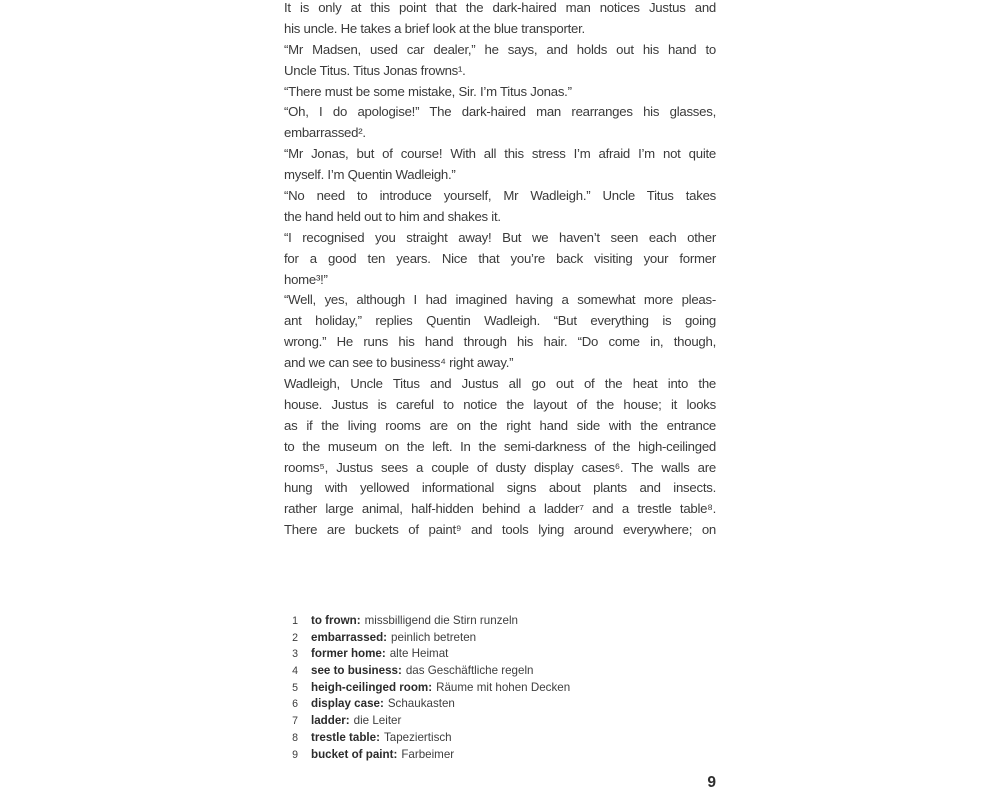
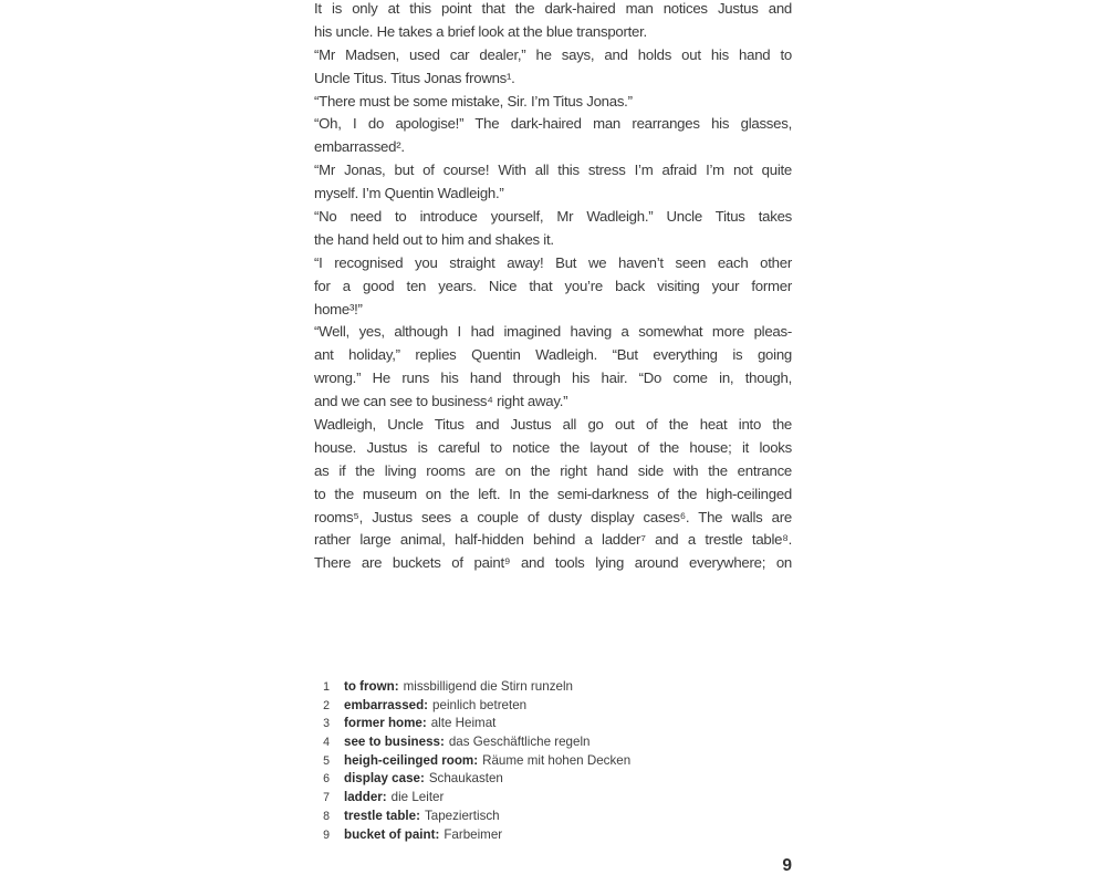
  It is only at this point that the dark-haired man notices Justus and
  his uncle. He takes a brief look at the blue transporter.
  “Mr Madsen, used car dealer,” he says, and holds out his hand to
  Uncle Titus. Titus Jonas frowns¹.
  “There must be some mistake, Sir. I’m Titus Jonas.”
  “Oh, I do apologise!” The dark-haired man rearranges his glasses,
  embarrassed².
  “Mr Jonas, but of course! With all this stress I’m afraid I’m not quite
  myself. I’m Quentin Wadleigh.”
  “No need to introduce yourself, Mr Wadleigh.” Uncle Titus takes
  the hand held out to him and shakes it.
  “I recognised you straight away! But we haven’t seen each other
  for a good ten years. Nice that you’re back visiting your former
  home³!”
  “Well, yes, although I had imagined having a somewhat more pleas-
  ant holiday,” replies Quentin Wadleigh. “But everything is going
  wrong.” He runs his hand through his hair. “Do come in, though,
  and we can see to business⁴ right away.”
  Wadleigh, Uncle Titus and Justus all go out of the heat into the
  house. Justus is careful to notice the layout of the house; it looks
  as if the living rooms are on the right hand side with the entrance
  to the museum on the left. In the semi-darkness of the high-ceilinged
  rooms⁵, Justus sees a couple of dusty display cases⁶. The walls are
- hung with yellowed informational signs about plants and insects.
  rather large animal, half-hidden behind a ladder⁷ and a trestle table⁸.
  There are buckets of paint⁹ and tools lying around everywhere; on
  1
  to frown:
  missbilligend die Stirn runzeln
  2
  embarrassed:
  peinlich betreten
  3
  former home:
  alte Heimat
  4
  see to business:
  das Geschäftliche regeln
  5
  heigh-ceilinged room:
  Räume mit hohen Decken
  6
  display case:
  Schaukasten
  7
  ladder:
  die Leiter
  8
  trestle table:
  Tapeziertisch
  9
  bucket of paint:
  Farbeimer
  9
